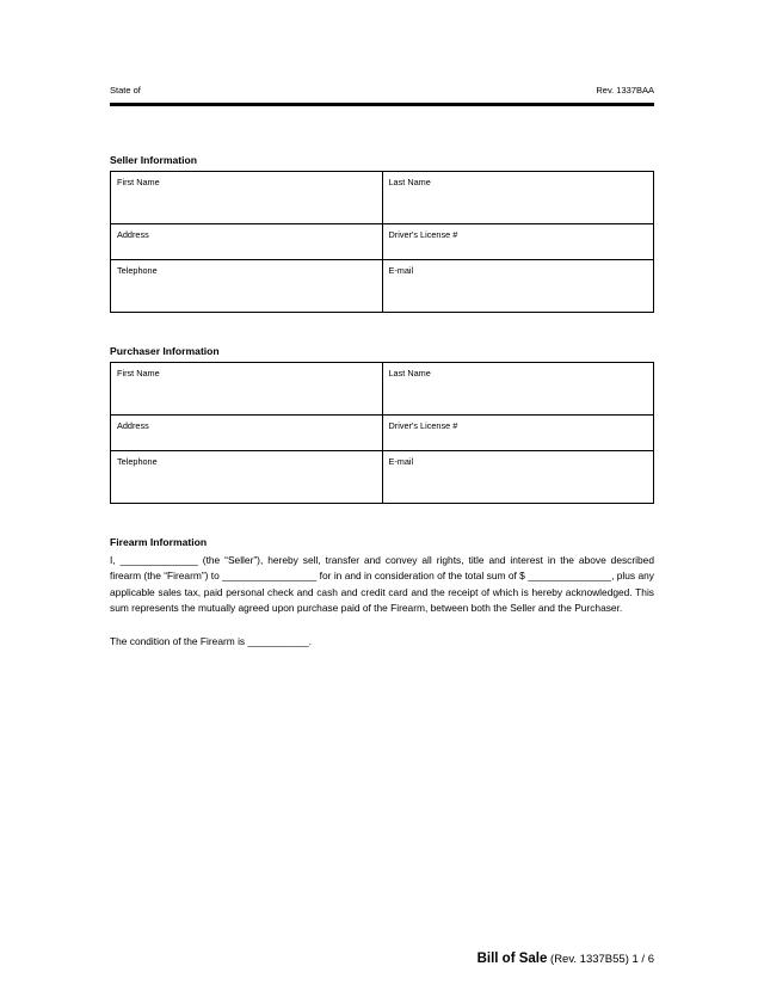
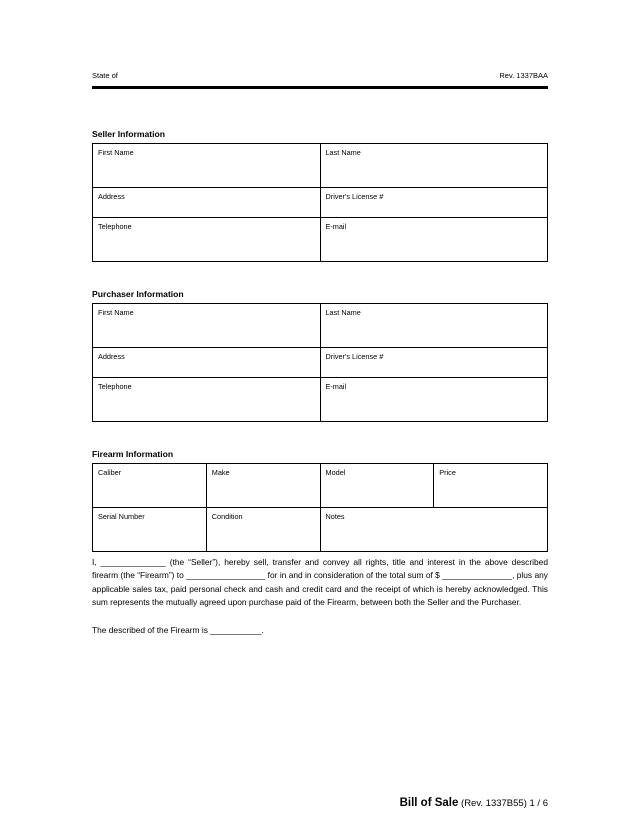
  State of
  Rev. 1337BAA
  Seller Information
  First Name	Last Name
  Address	Driver's License #
  Telephone	E-mail
  Purchaser Information
  First Name	Last Name
  Address	Driver's License #
  Telephone	E-mail
  Firearm Information
+ Caliber	Make	Model	Price
+ Serial Number	Condition	Notes
  I, ______________ (the “Seller”), hereby sell, transfer and convey all rights, title and interest in the above described firearm (the “Firearm”) to _________________ for in and in consideration of the total sum of $ _______________, plus any applicable sales tax, paid personal check and cash and credit card and the receipt of which is hereby acknowledged. This sum represents the mutually agreed upon purchase paid of the Firearm, between both the Seller and the Purchaser.
- The condition of the Firearm is ___________.
+ The described of the Firearm is ___________.
  Bill of Sale (Rev. 1337B55) 1 / 6
